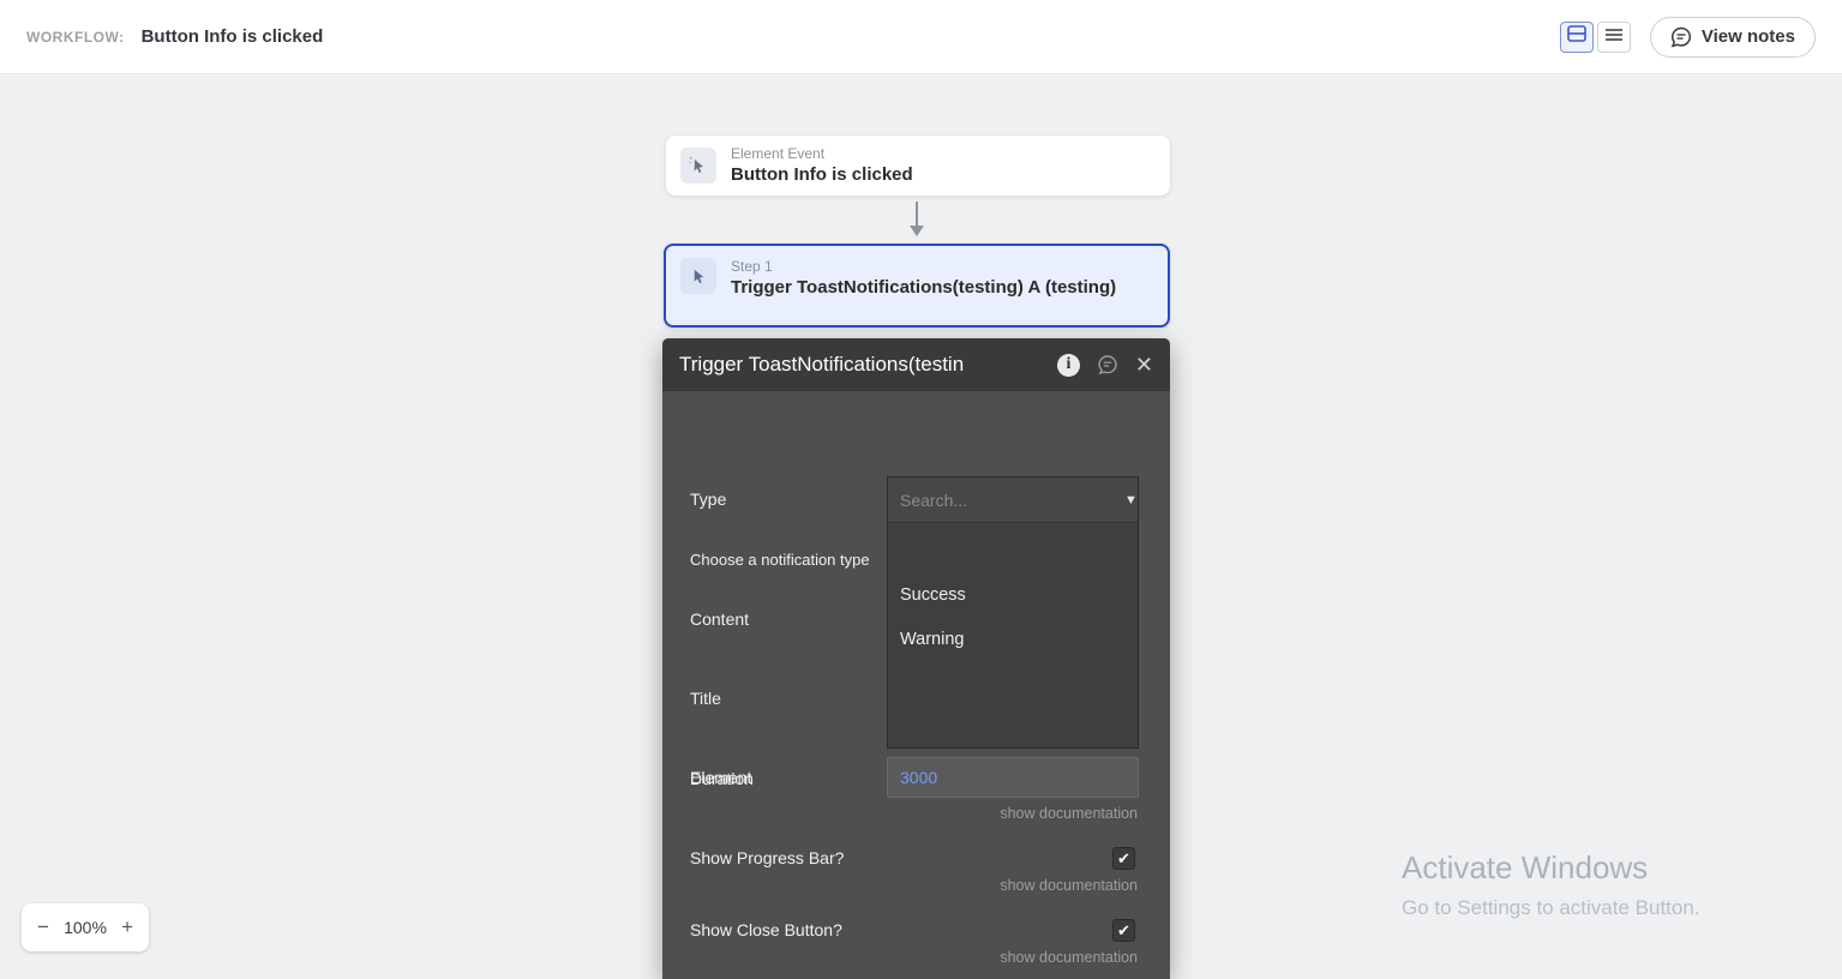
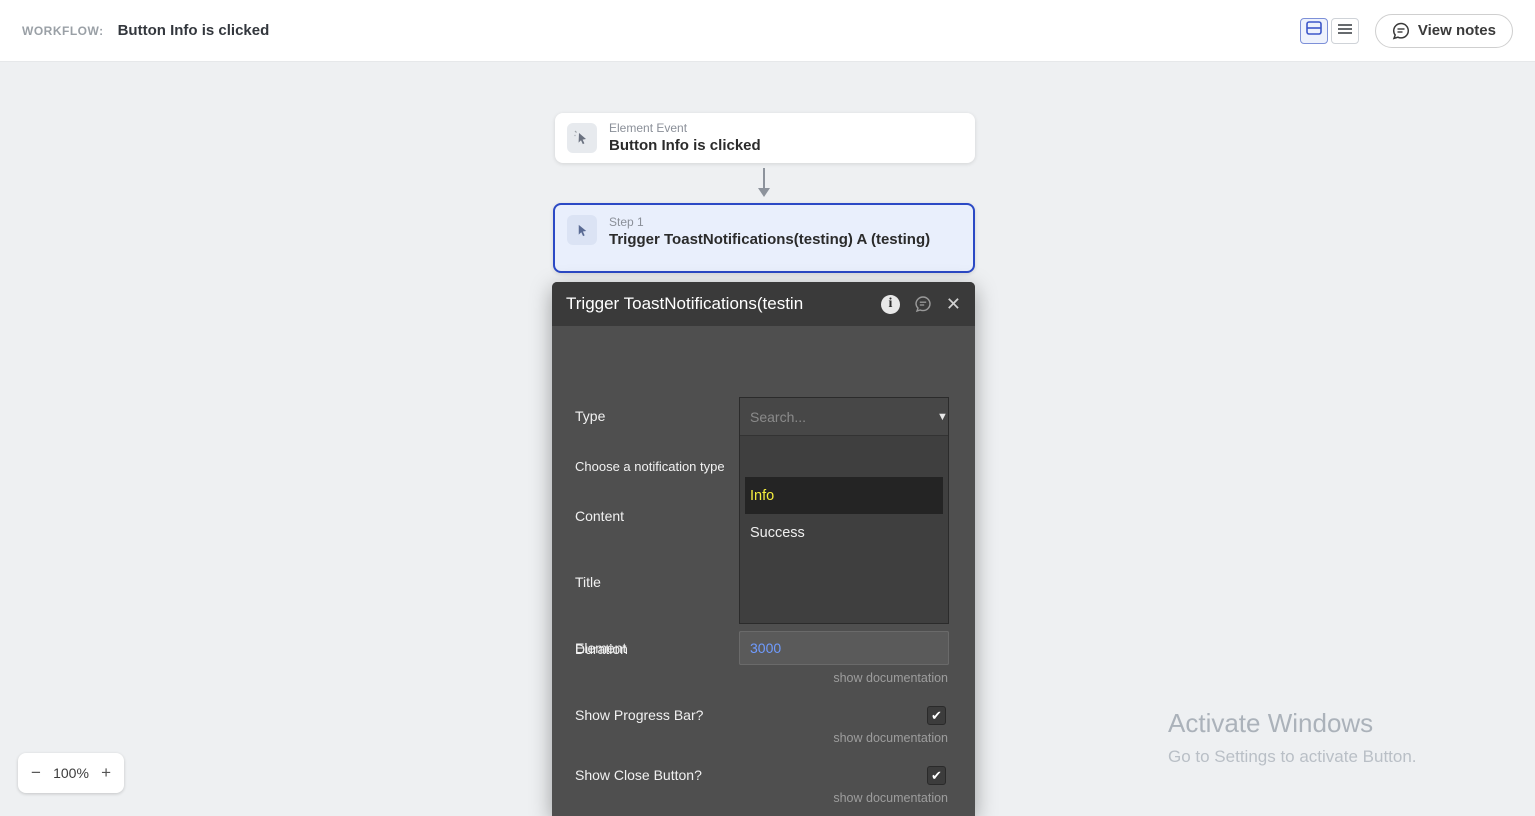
  WORKFLOW:
  Button Info is clicked
  View notes
  Element Event
  Button Info is clicked
  Step 1
  Trigger ToastNotifications(testing) A (testing)
  Trigger ToastNotifications(testin
  i
  ✕
  Element
  Type
  Choose a notification type
  Search...
  ▼
+ Info
  Success
- Warning
  Content
  Title
  Duration
  3000
  show documentation
  Show Progress Bar?
  ✔
  show documentation
  Show Close Button?
  ✔
  show documentation
  −
  100%
  +
  Activate Windows
  Go to Settings to activate Button.
